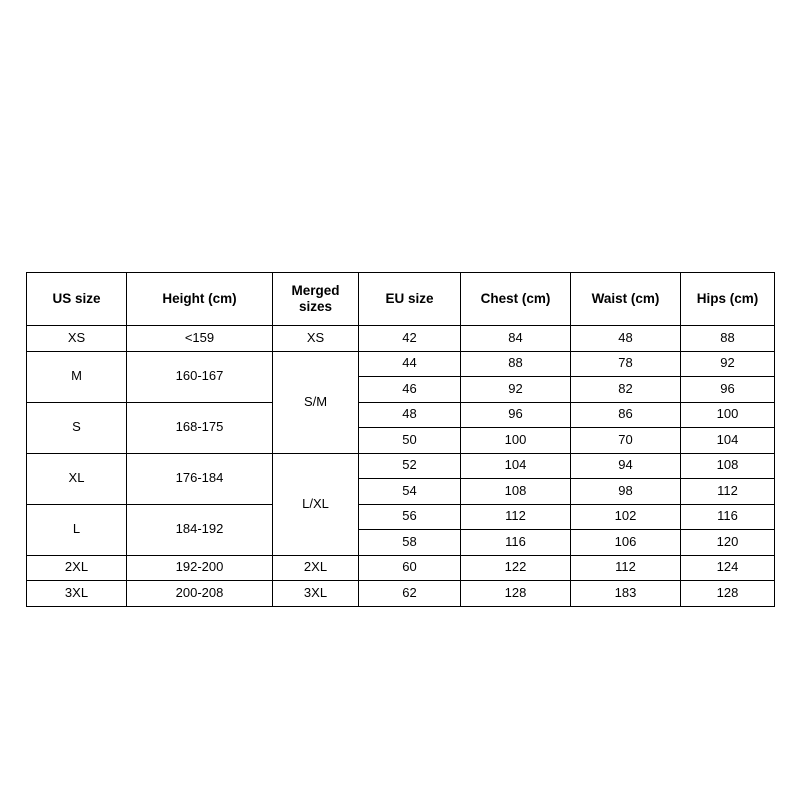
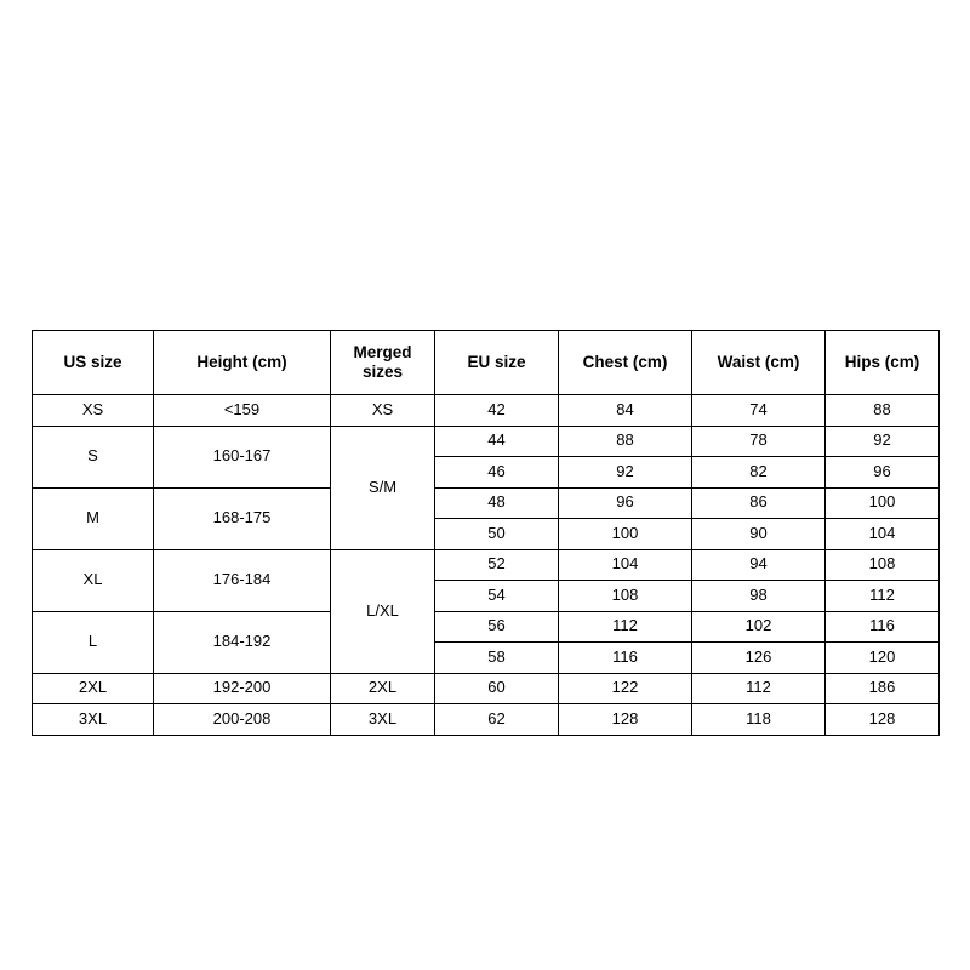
  US size	Height (cm)	Merged sizes	EU size	Chest (cm)	Waist (cm)	Hips (cm)
- XS	<159	XS	42	84	48	88
+ XS	<159	XS	42	84	74	88
- M	160-167	S/M	44	88	78	92
+ S	160-167	S/M	44	88	78	92
  46	92	82	96
- S	168-175	48	96	86	100
+ M	168-175	48	96	86	100
- 50	100	70	104
+ 50	100	90	104
  XL	176-184	L/XL	52	104	94	108
  54	108	98	112
  L	184-192	56	112	102	116
- 58	116	106	120
+ 58	116	126	120
- 2XL	192-200	2XL	60	122	112	124
+ 2XL	192-200	2XL	60	122	112	186
- 3XL	200-208	3XL	62	128	183	128
+ 3XL	200-208	3XL	62	128	118	128
